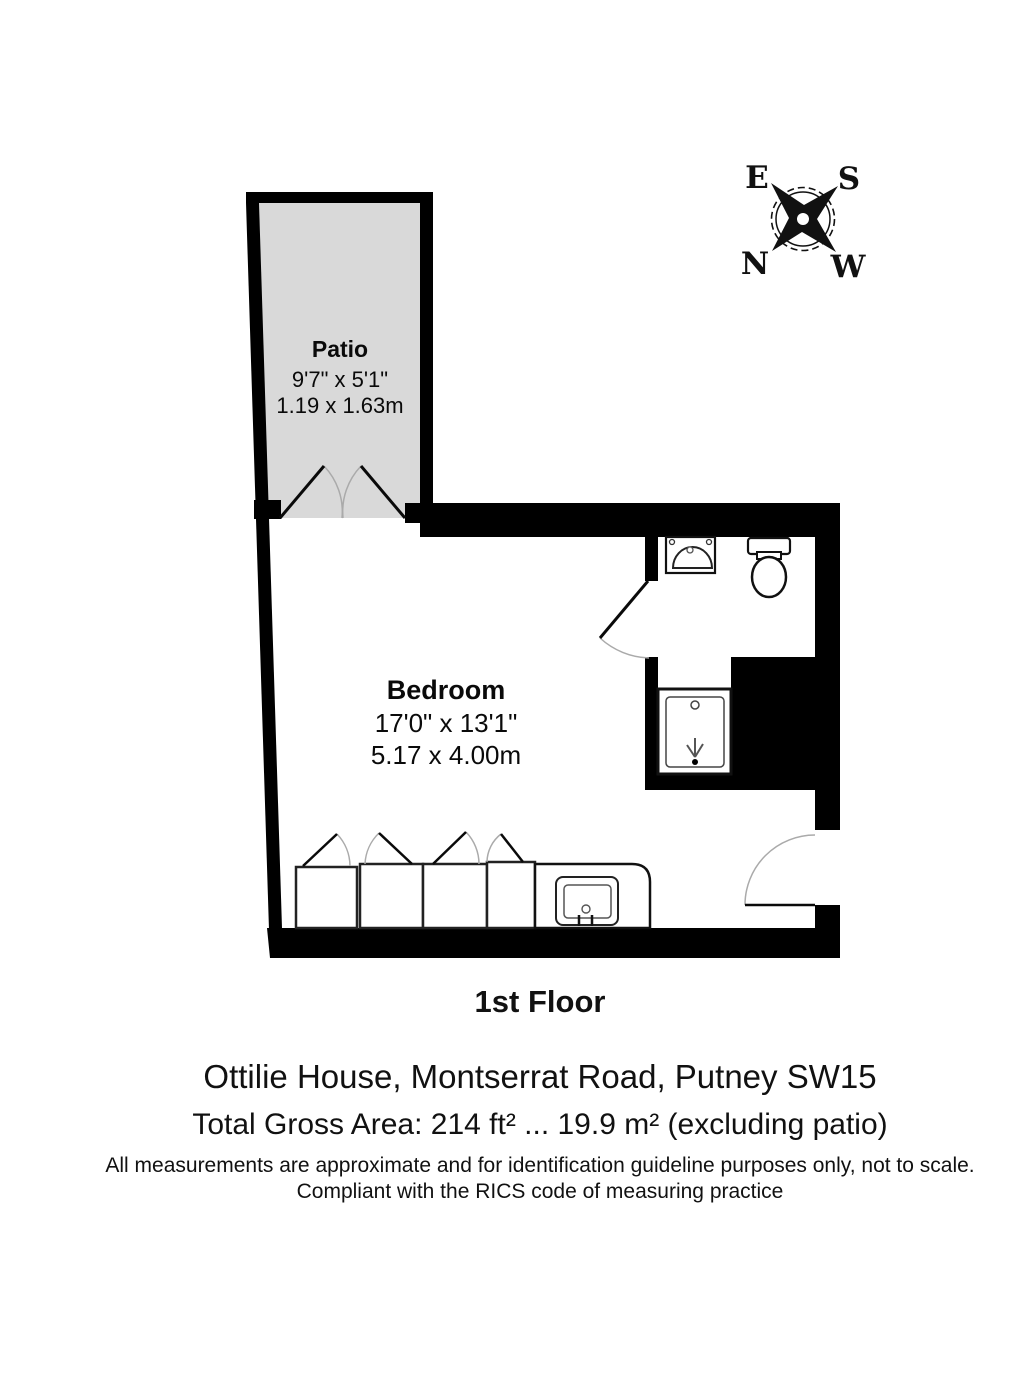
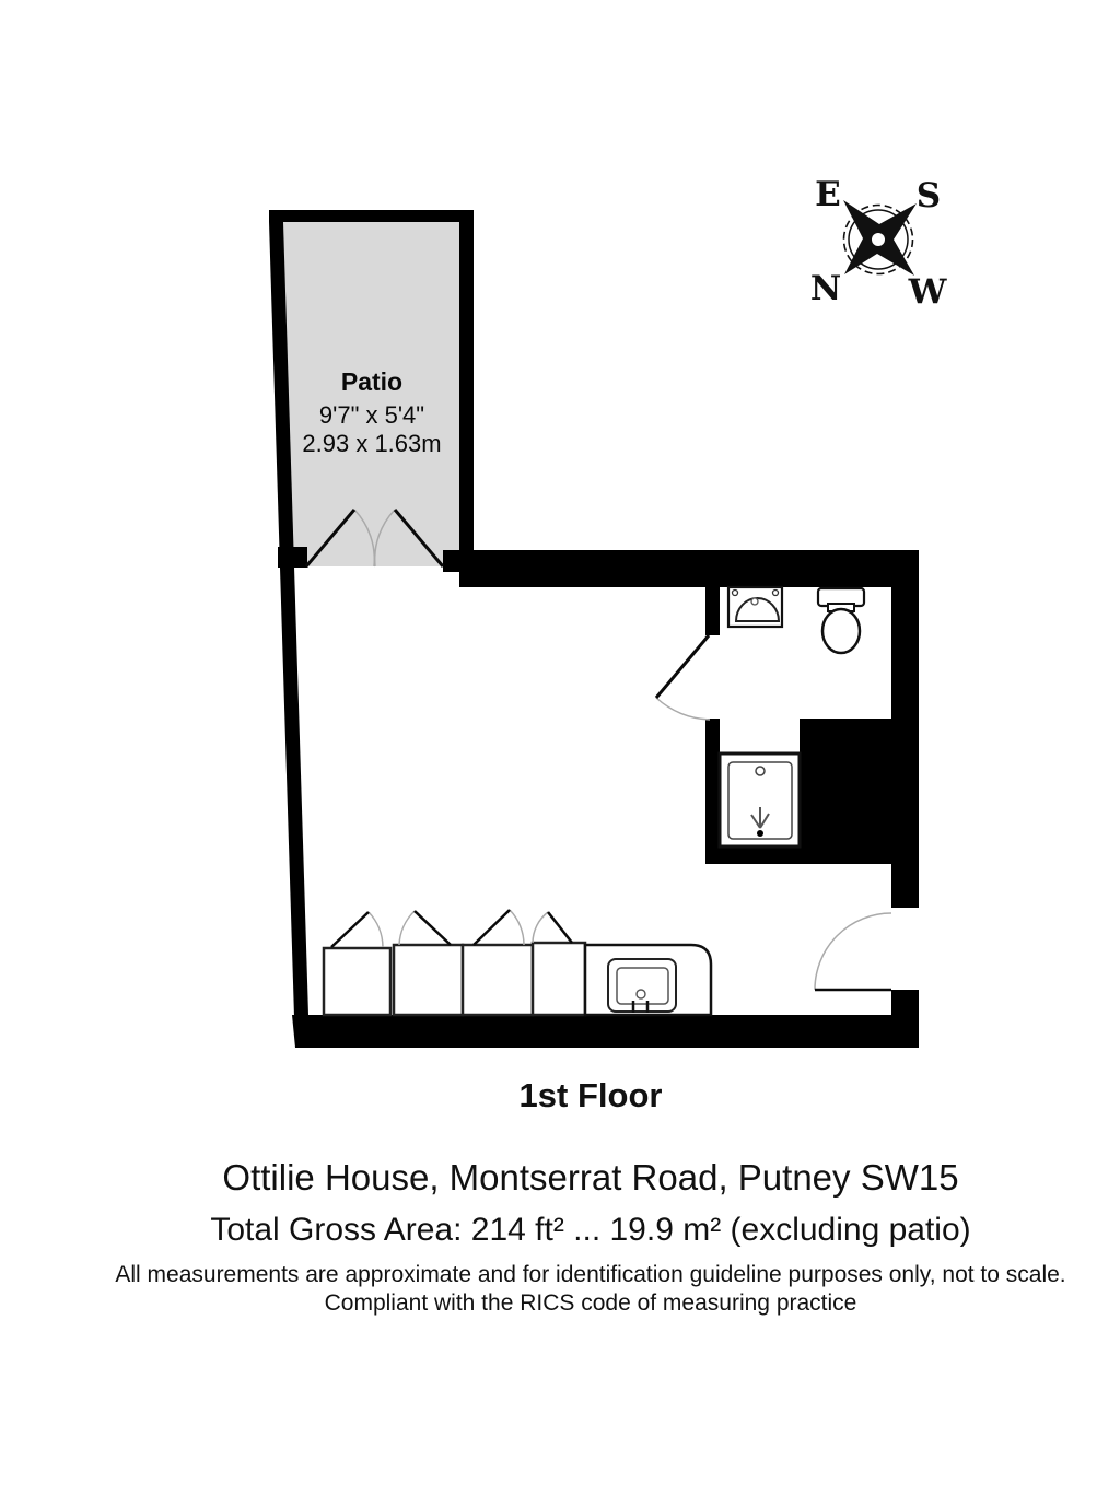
  E
  S
  N
  W
  Patio
- 9'7" x 5'1"
+ 9'7" x 5'4"
- 1.19 x 1.63m
+ 2.93 x 1.63m
- Bedroom
- 17'0" x 13'1"
- 5.17 x 4.00m
  1st Floor
  Ottilie House, Montserrat Road, Putney SW15
  Total Gross Area: 214 ft² ... 19.9 m² (excluding patio)
  All measurements are approximate and for identification guideline purposes only, not to scale.
  Compliant with the RICS code of measuring practice
